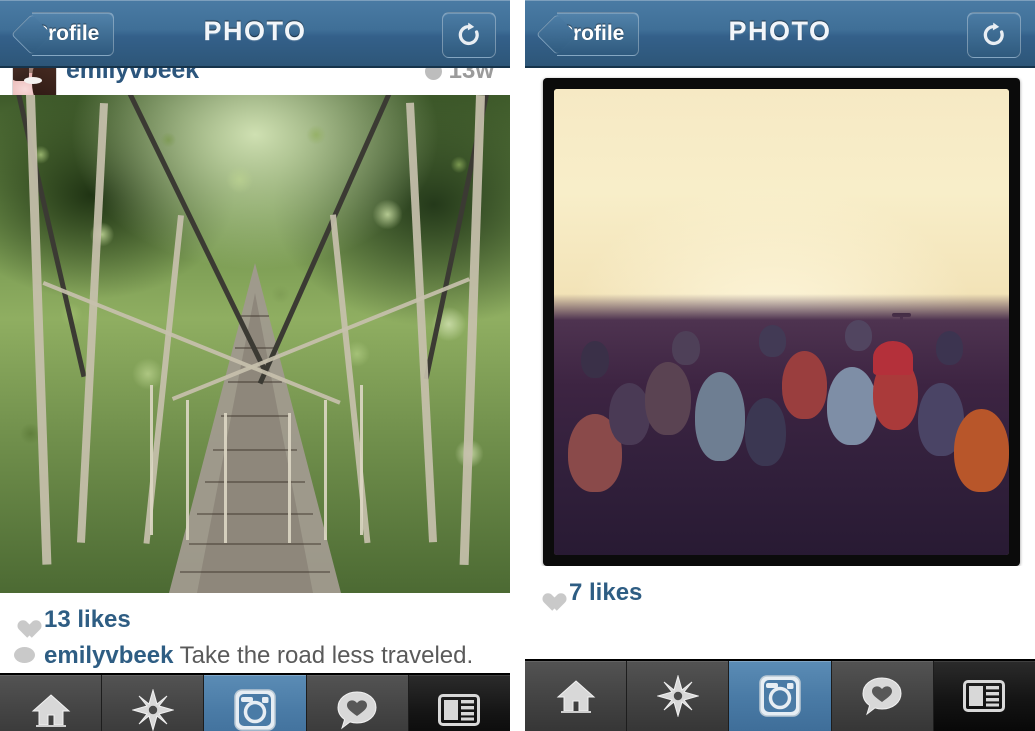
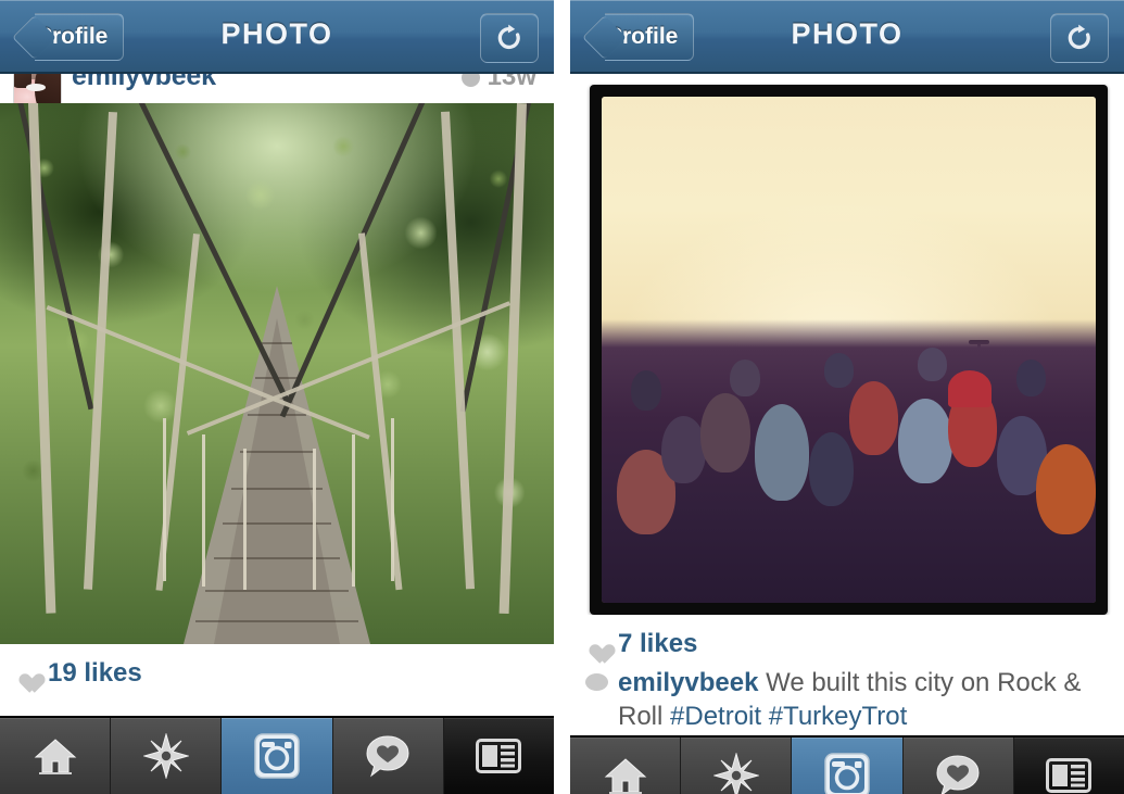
  rofile
  PHOTO
  emilyvbeek
  13w
- 13 likes
+ 19 likes
- emilyvbeek Take the road less traveled.
  rofile
  PHOTO
  7 likes
+ emilyvbeek We built this city on Rock & Roll #Detroit #TurkeyTrot
